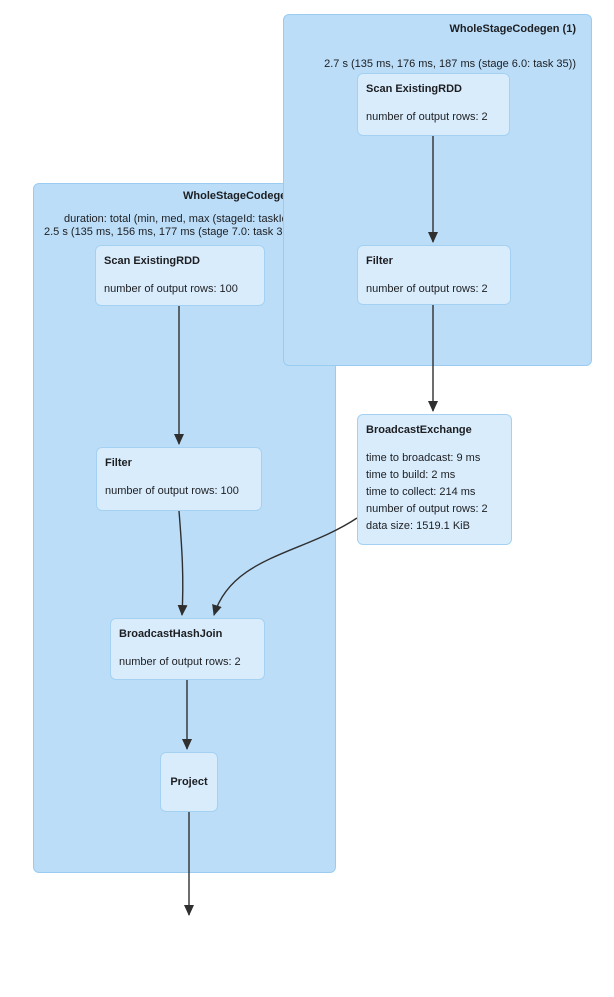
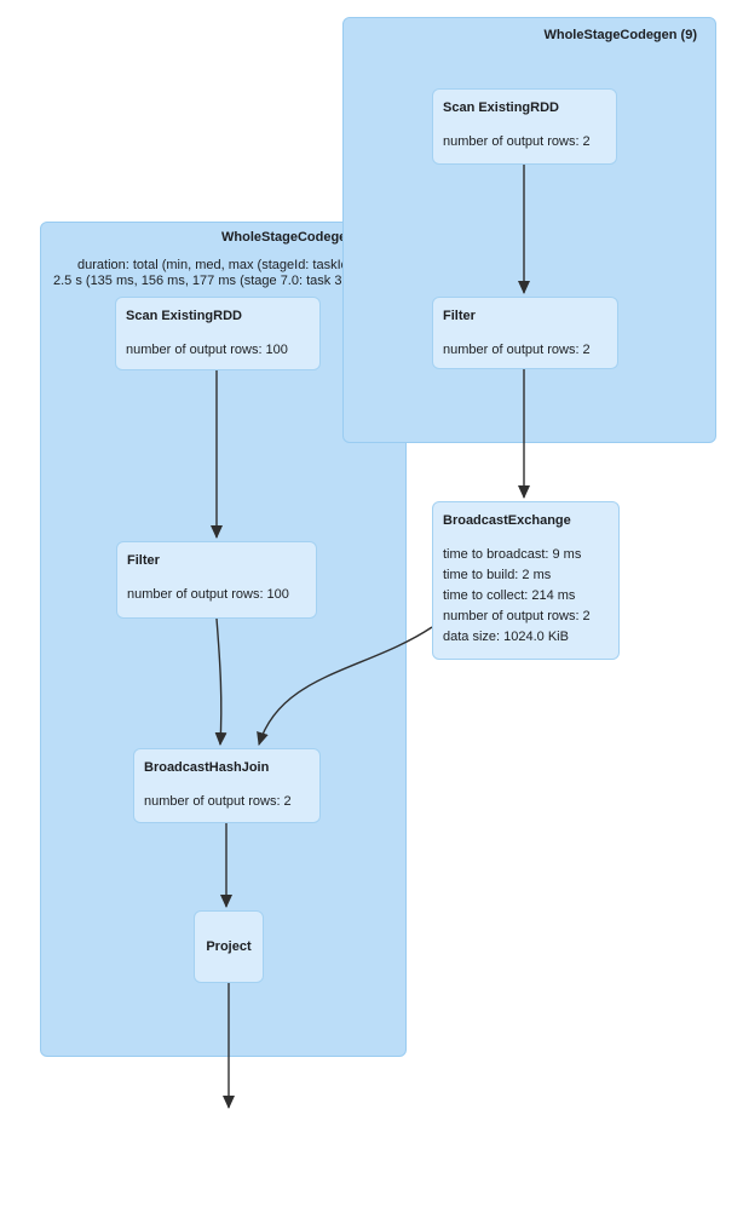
  WholeStageCodeg
  duration: total (min, med, max (stageId: taskI
  2.5 s (135 ms, 156 ms, 177 ms (stage 7.0: task 3
- WholeStageCodegen (1)
+ WholeStageCodegen (9)
- 2.7 s (135 ms, 176 ms, 187 ms (stage 6.0: task 35))
  Scan ExistingRDD
  number of output rows: 2
  Filter
  number of output rows: 2
  BroadcastExchange
  time to broadcast: 9 ms
  time to build: 2 ms
  time to collect: 214 ms
  number of output rows: 2
- data size: 1519.1 KiB
+ data size: 1024.0 KiB
  Scan ExistingRDD
  number of output rows: 100
  Filter
  number of output rows: 100
  BroadcastHashJoin
  number of output rows: 2
  Project
